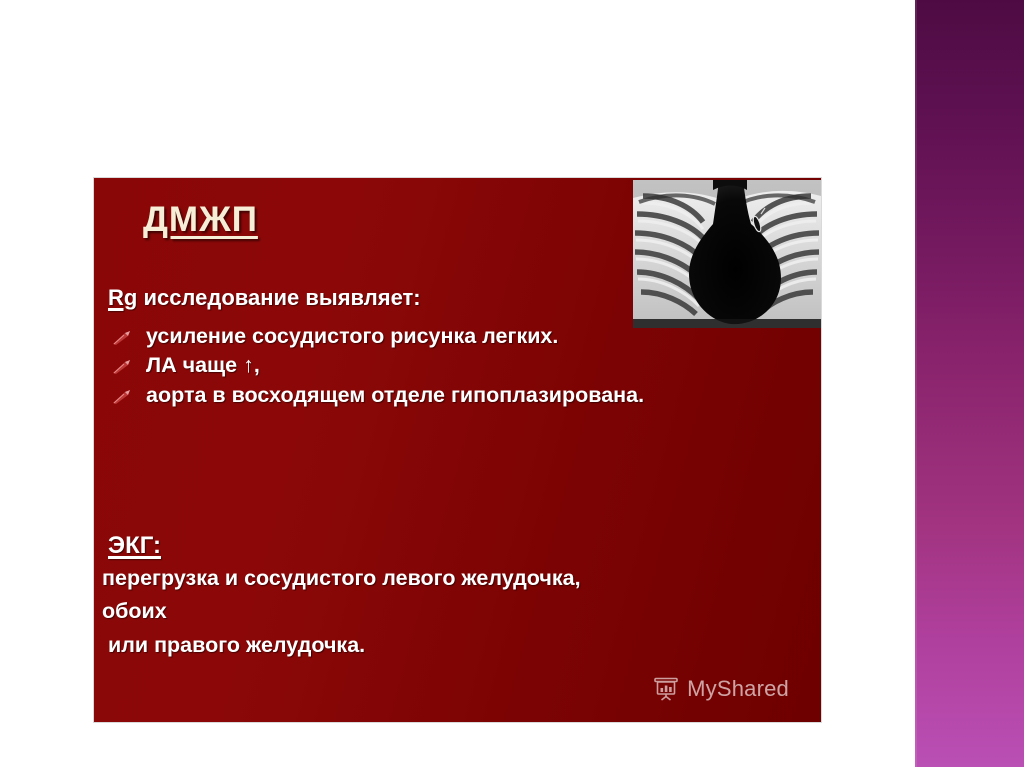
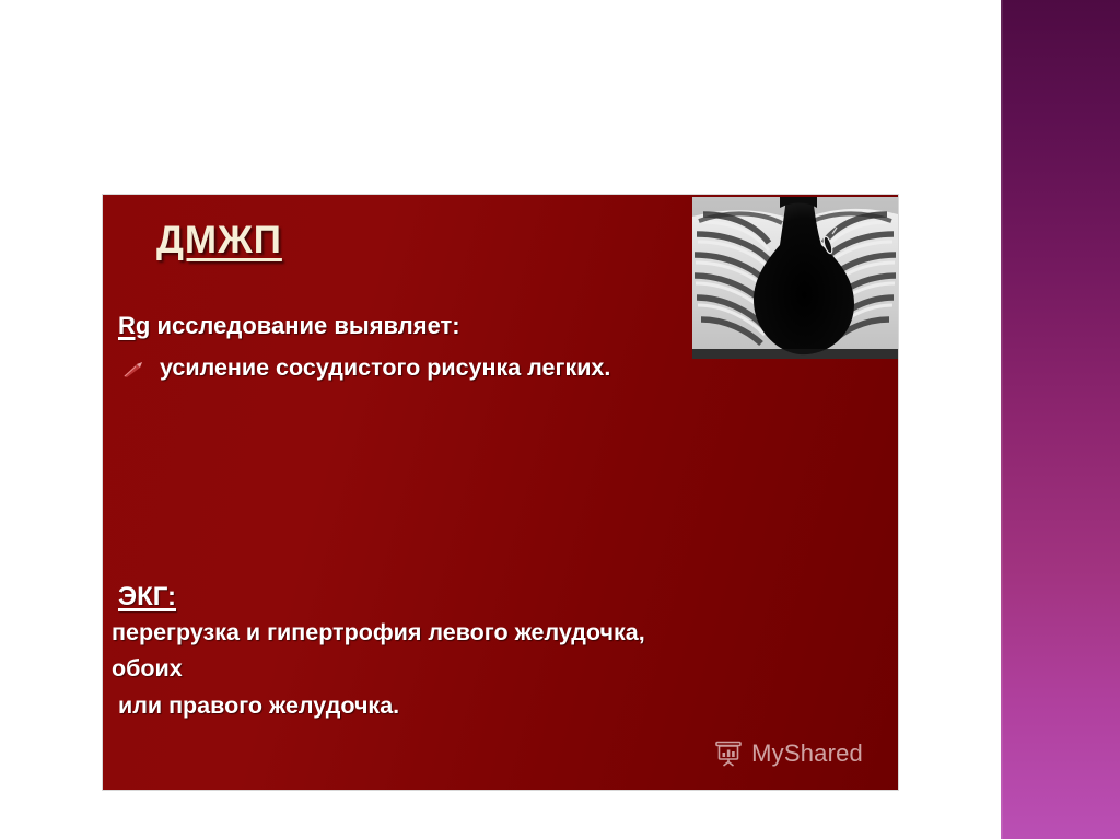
  ДМЖП
  Rg исследование выявляет:
  усиление сосудистого рисунка легких.
- ЛА чаще ↑,
- аорта в восходящем отделе гипоплазирована.
  ЭКГ:
- перегрузка и сосудистого левого желудочка,
+ перегрузка и гипертрофия левого желудочка,
  обоих
  или правого желудочка.
  MyShared
